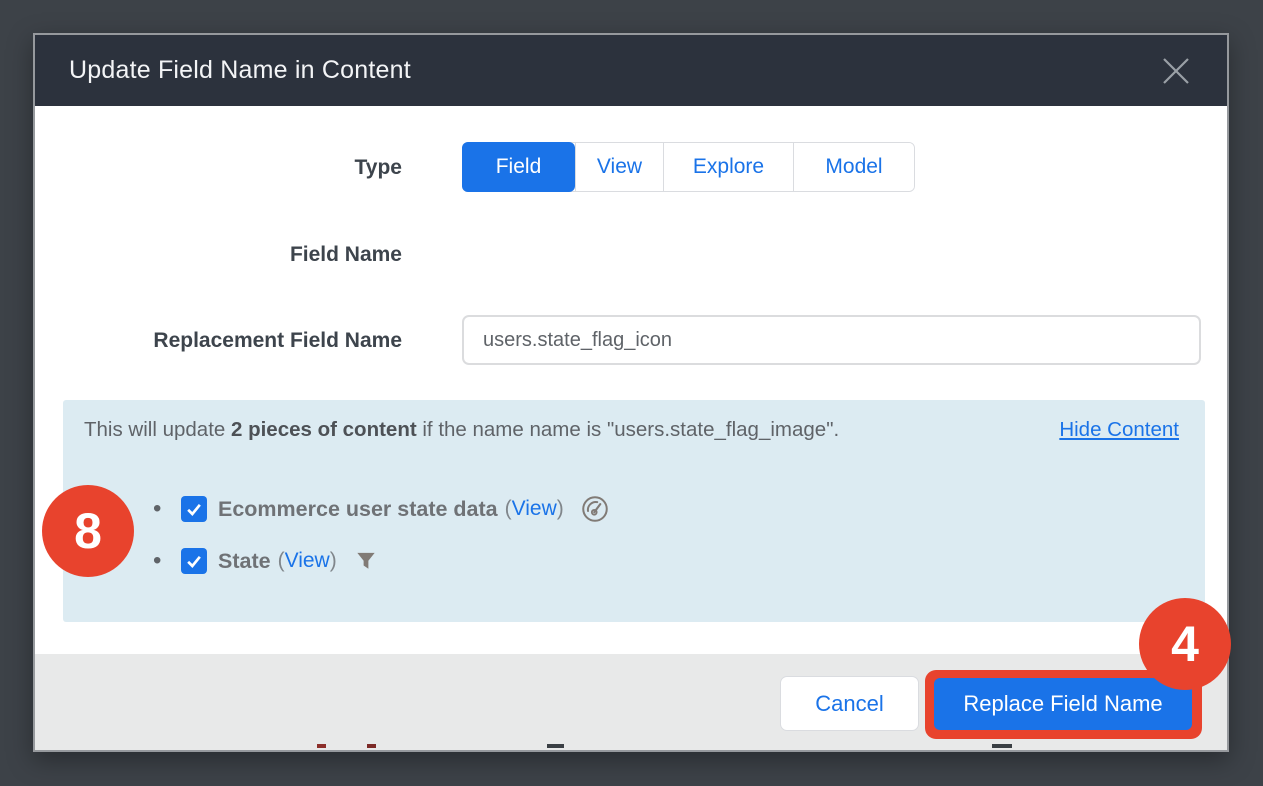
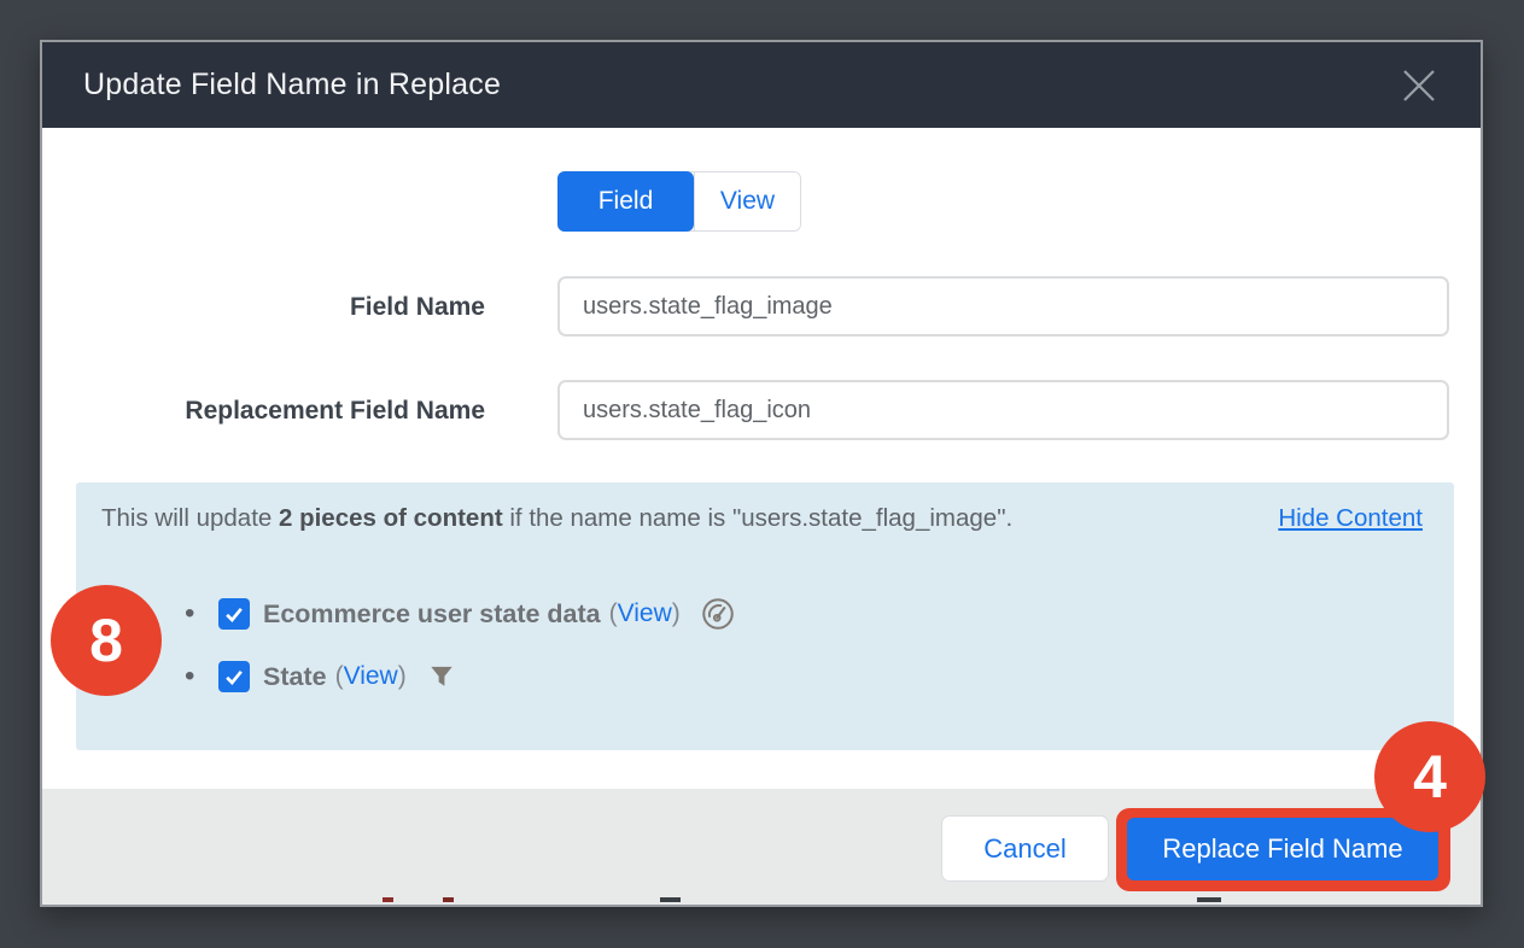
- Update Field Name in Content
+ Update Field Name in Replace
- Type
  Field
  View
- Explore
- Model
  Field Name
+ users.state_flag_image
  Replacement Field Name
  users.state_flag_icon
  This will update 2 pieces of content if the name name is "users.state_flag_image".
  Hide Content
  Ecommerce user state data
  (
  View
  )
  State
  (
  View
  )
  Cancel
  Replace Field Name
  8
  4
